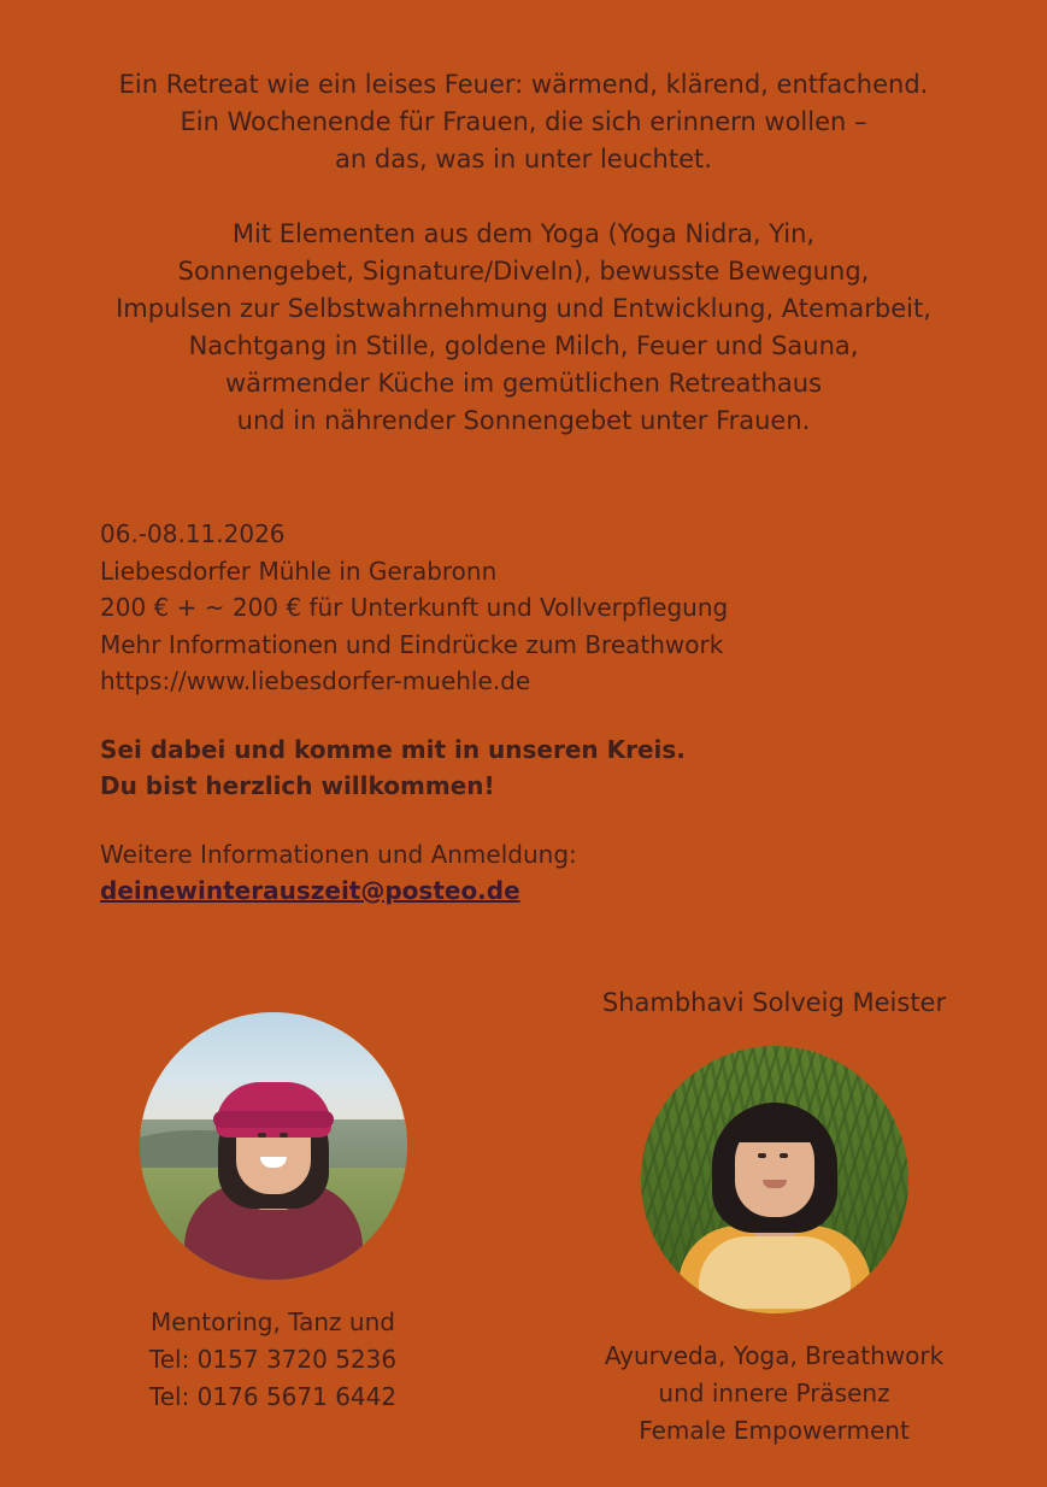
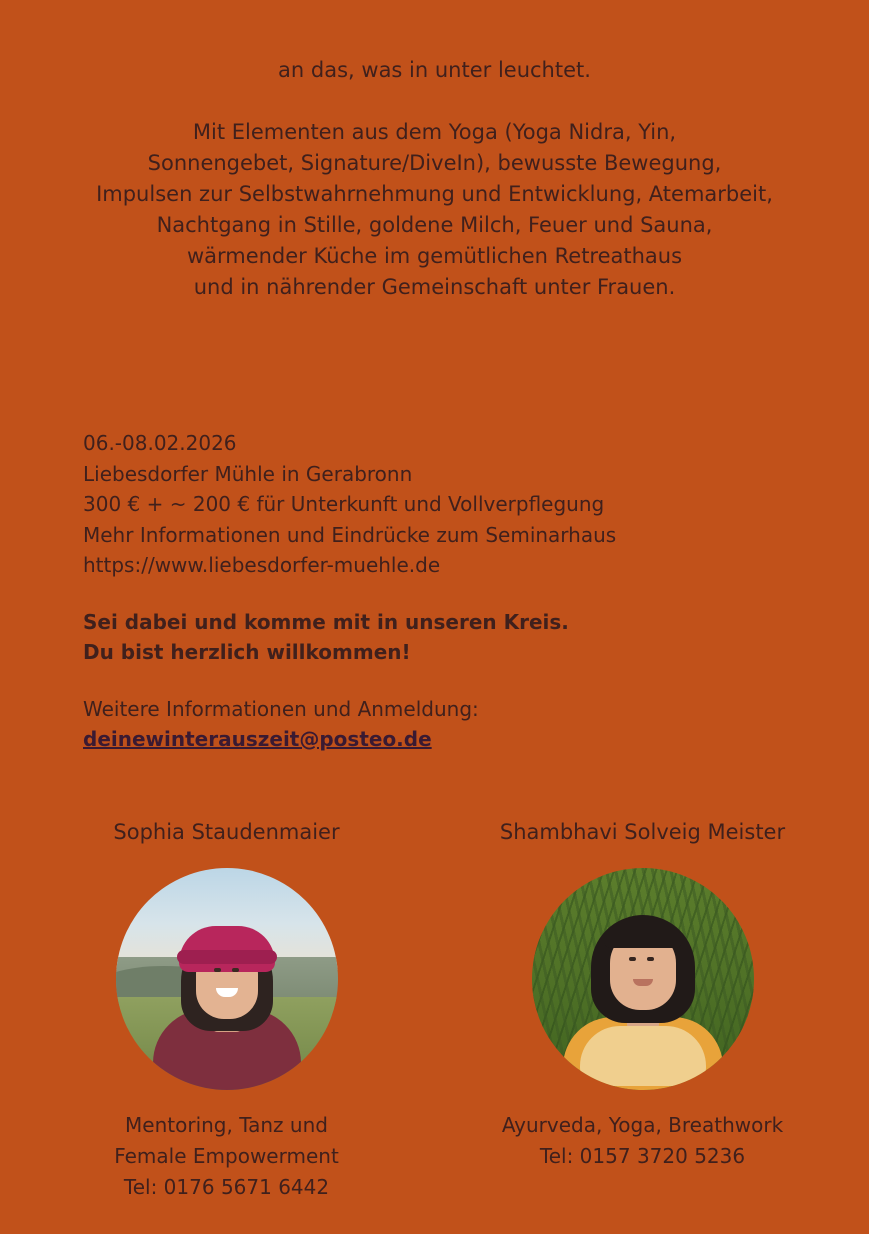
- Ein Retreat wie ein leises Feuer: wärmend, klärend, entfachend.
- Ein Wochenende für Frauen, die sich erinnern wollen –
  an das, was in unter leuchtet.
  Mit Elementen aus dem Yoga (Yoga Nidra, Yin,
  Sonnengebet, Signature/DiveIn), bewusste Bewegung,
  Impulsen zur Selbstwahrnehmung und Entwicklung, Atemarbeit,
  Nachtgang in Stille, goldene Milch, Feuer und Sauna,
  wärmender Küche im gemütlichen Retreathaus
- und in nährender Sonnengebet unter Frauen.
+ und in nährender Gemeinschaft unter Frauen.
- 06.-08.11.2026
+ 06.-08.02.2026
  Liebesdorfer Mühle in Gerabronn
- 200 € + ~ 200 € für Unterkunft und Vollverpflegung
+ 300 € + ~ 200 € für Unterkunft und Vollverpflegung
- Mehr Informationen und Eindrücke zum Breathwork
+ Mehr Informationen und Eindrücke zum Seminarhaus
  https://www.liebesdorfer-muehle.de
  Sei dabei und komme mit in unseren Kreis.
  Du bist herzlich willkommen!
  Weitere Informationen und Anmeldung:
  deinewinterauszeit@posteo.de
+ Sophia Staudenmaier
  Mentoring, Tanz und
- Tel: 0157 3720 5236
+ Female Empowerment
  Tel: 0176 5671 6442
  Shambhavi Solveig Meister
  Ayurveda, Yoga, Breathwork
- und innere Präsenz
- Female Empowerment
+ Tel: 0157 3720 5236
